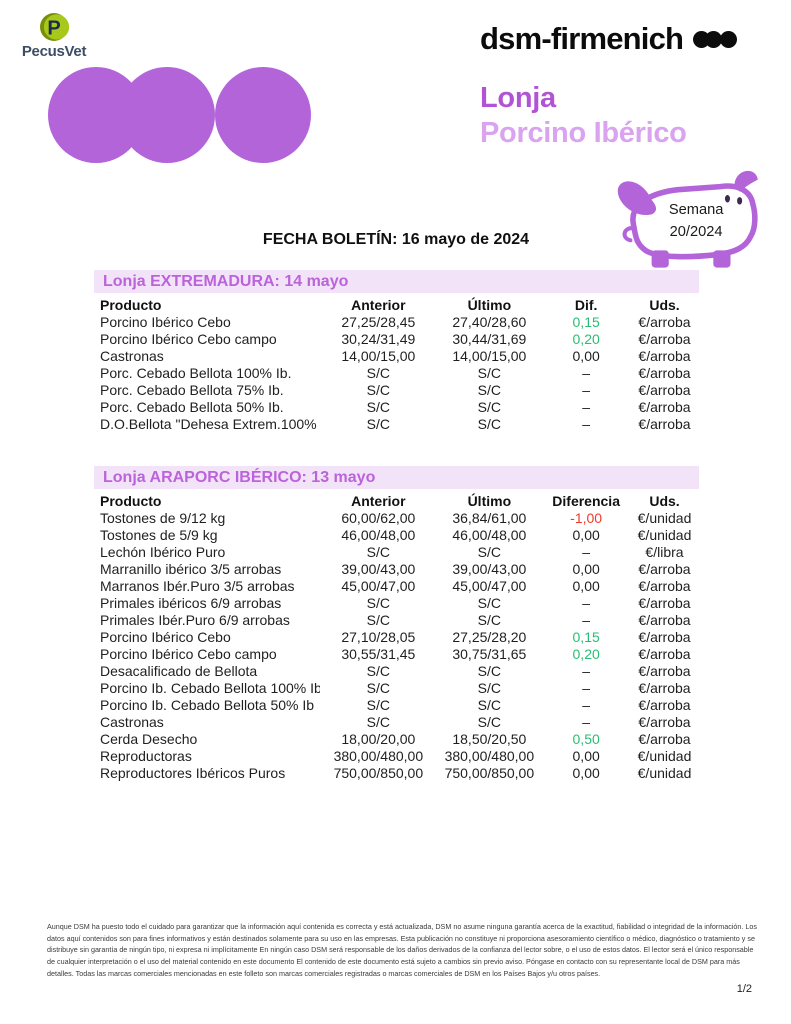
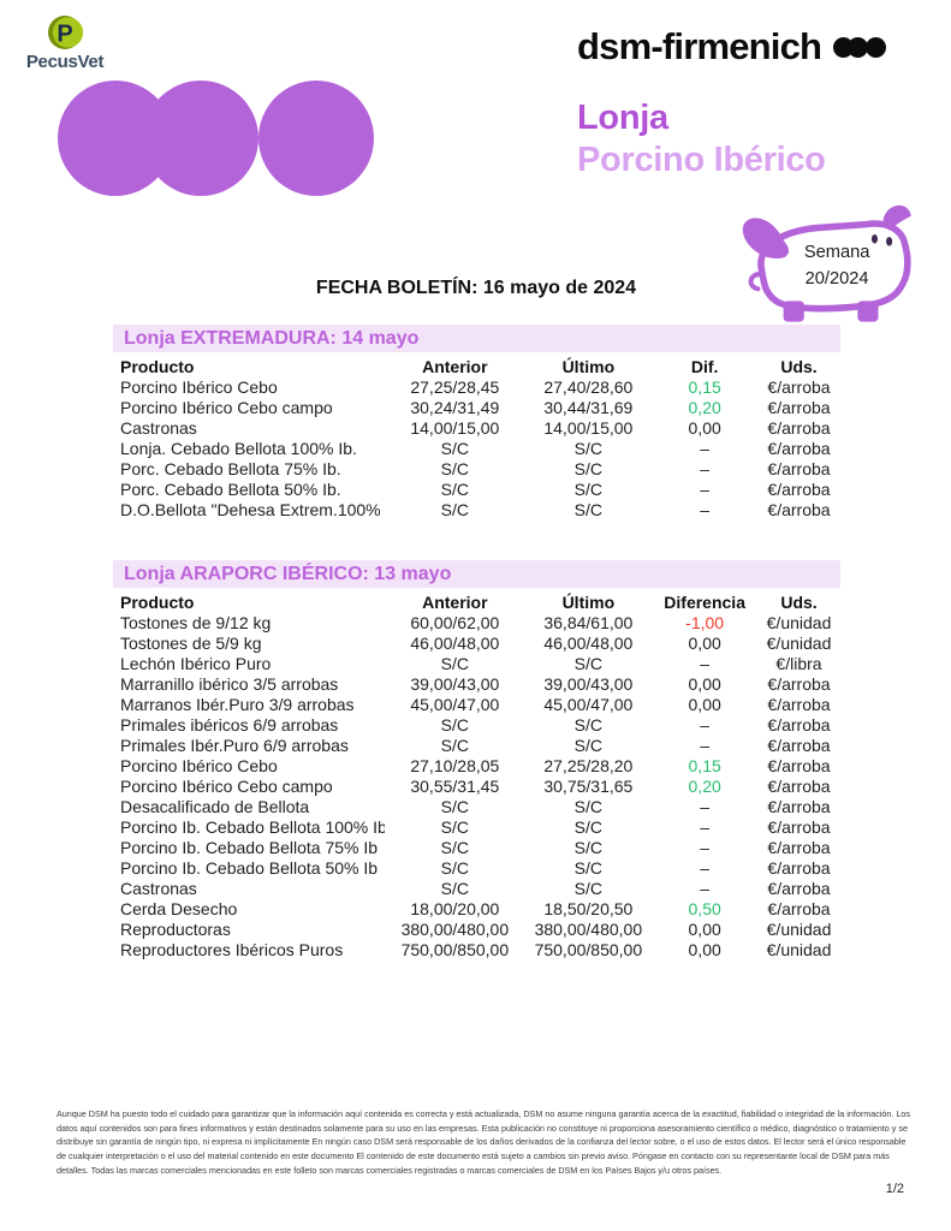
  P
  PecusVet
  dsm-firmenich
  Lonja
  Porcino Ibérico
  Semana
  20/2024
  FECHA BOLETÍN: 16 mayo de 2024
  Lonja EXTREMADURA: 14 mayo
  Producto	Anterior	Último	Dif.	Uds.
  Porcino Ibérico Cebo	27,25/28,45	27,40/28,60	0,15	€/arroba
  Porcino Ibérico Cebo campo	30,24/31,49	30,44/31,69	0,20	€/arroba
  Castronas	14,00/15,00	14,00/15,00	0,00	€/arroba
- Porc. Cebado Bellota 100% Ib.	S/C	S/C	–	€/arroba
+ Lonja. Cebado Bellota 100% Ib.	S/C	S/C	–	€/arroba
  Porc. Cebado Bellota 75% Ib.	S/C	S/C	–	€/arroba
  Porc. Cebado Bellota 50% Ib.	S/C	S/C	–	€/arroba
  D.O.Bellota "Dehesa Extrem.100%	S/C	S/C	–	€/arroba
  Lonja ARAPORC IBÉRICO: 13 mayo
  Producto	Anterior	Último	Diferencia	Uds.
  Tostones de 9/12 kg	60,00/62,00	36,84/61,00	-1,00	€/unidad
  Tostones de 5/9 kg	46,00/48,00	46,00/48,00	0,00	€/unidad
  Lechón Ibérico Puro	S/C	S/C	–	€/libra
  Marranillo ibérico 3/5 arrobas	39,00/43,00	39,00/43,00	0,00	€/arroba
- Marranos Ibér.Puro 3/5 arrobas	45,00/47,00	45,00/47,00	0,00	€/arroba
+ Marranos Ibér.Puro 3/9 arrobas	45,00/47,00	45,00/47,00	0,00	€/arroba
  Primales ibéricos 6/9 arrobas	S/C	S/C	–	€/arroba
  Primales Ibér.Puro 6/9 arrobas	S/C	S/C	–	€/arroba
  Porcino Ibérico Cebo	27,10/28,05	27,25/28,20	0,15	€/arroba
  Porcino Ibérico Cebo campo	30,55/31,45	30,75/31,65	0,20	€/arroba
  Desacalificado de Bellota	S/C	S/C	–	€/arroba
  Porcino Ib. Cebado Bellota 100% Ib	S/C	S/C	–	€/arroba
+ Porcino Ib. Cebado Bellota 75% Ib	S/C	S/C	–	€/arroba
  Porcino Ib. Cebado Bellota 50% Ib	S/C	S/C	–	€/arroba
  Castronas	S/C	S/C	–	€/arroba
  Cerda Desecho	18,00/20,00	18,50/20,50	0,50	€/arroba
  Reproductoras	380,00/480,00	380,00/480,00	0,00	€/unidad
  Reproductores Ibéricos Puros	750,00/850,00	750,00/850,00	0,00	€/unidad
  Aunque DSM ha puesto todo el cuidado para garantizar que la información aquí contenida es correcta y está actualizada, DSM no asume ninguna garantía acerca de la exactitud, fiabilidad o integridad de la información. Los datos aquí contenidos son para fines informativos y están destinados solamente para su uso en las empresas. Esta publicación no constituye ni proporciona asesoramiento científico o médico, diagnóstico o tratamiento y se distribuye sin garantía de ningún tipo, ni expresa ni implícitamente En ningún caso DSM será responsable de los daños derivados de la confianza del lector sobre, o el uso de estos datos. El lector será el único responsable de cualquier interpretación o el uso del material contenido en este documento El contenido de este documento está sujeto a cambios sin previo aviso. Póngase en contacto con su representante local de DSM para más detalles. Todas las marcas comerciales mencionadas en este folleto son marcas comerciales registradas o marcas comerciales de DSM en los Países Bajos y/u otros países.
  1/2
